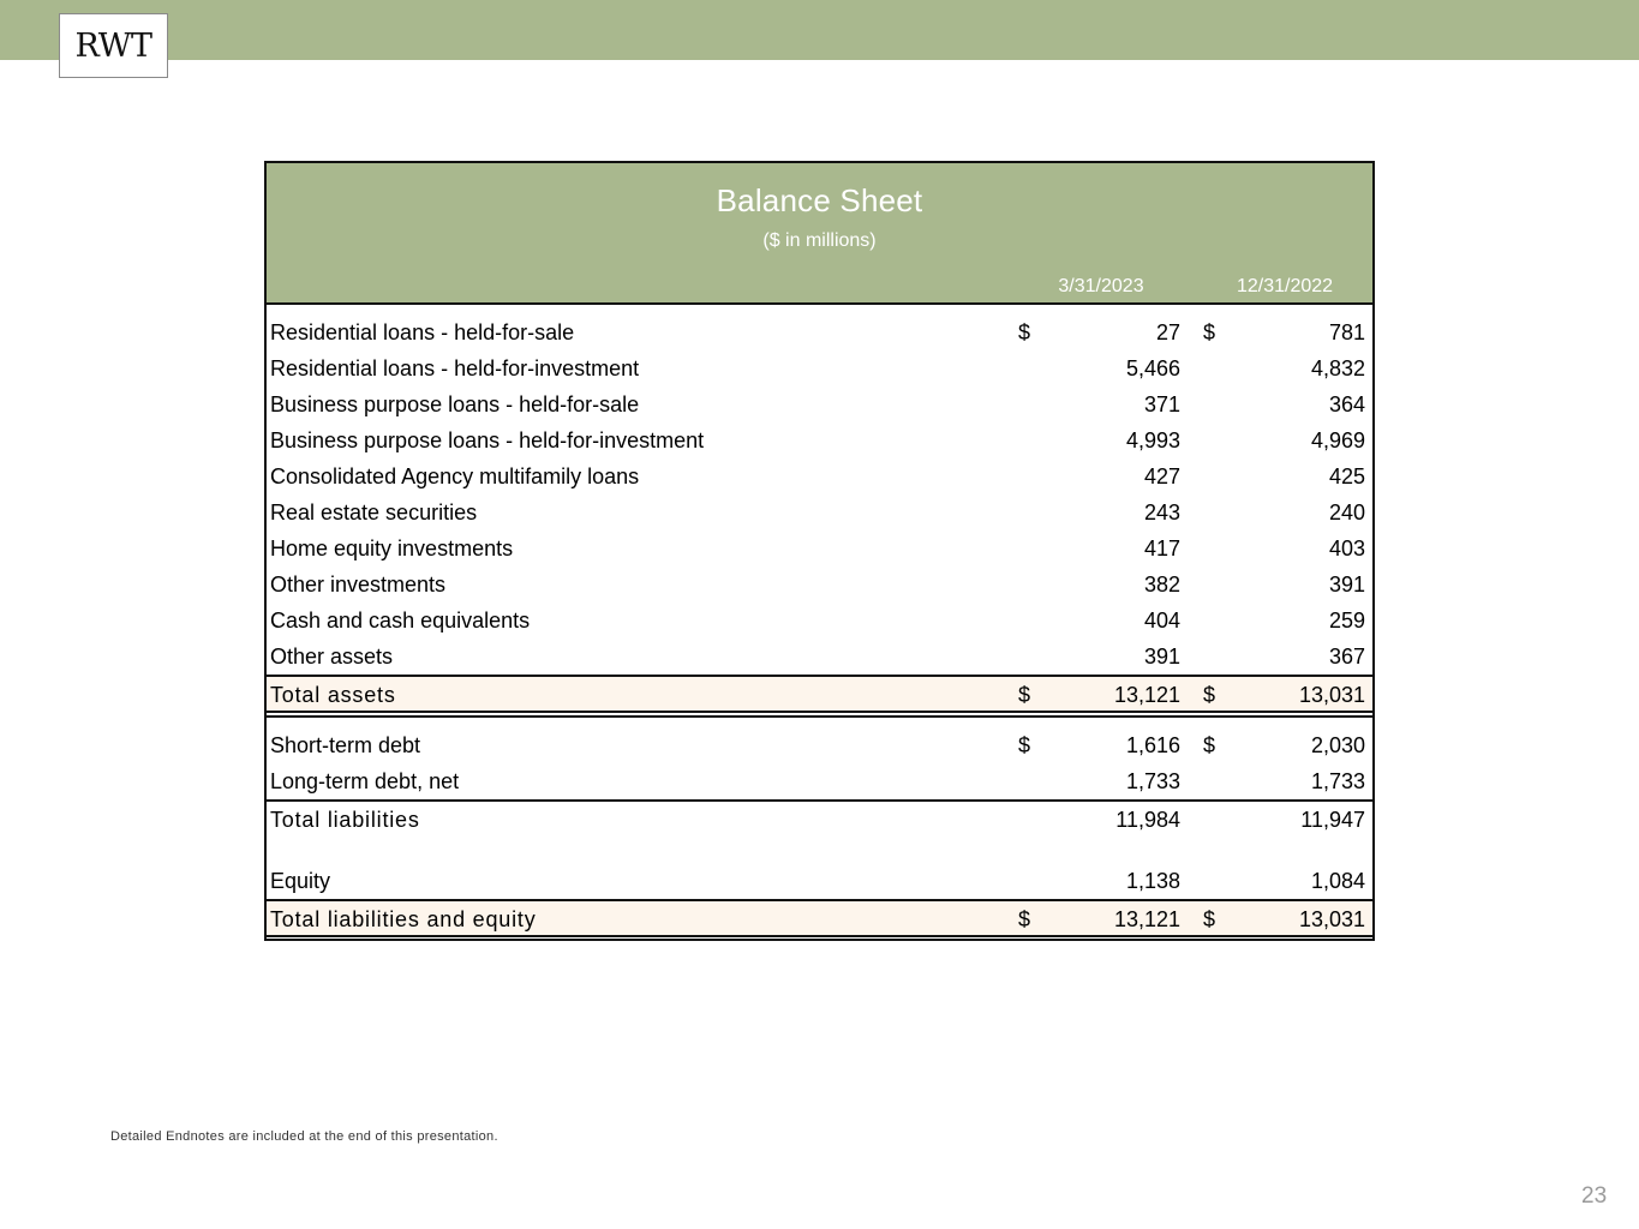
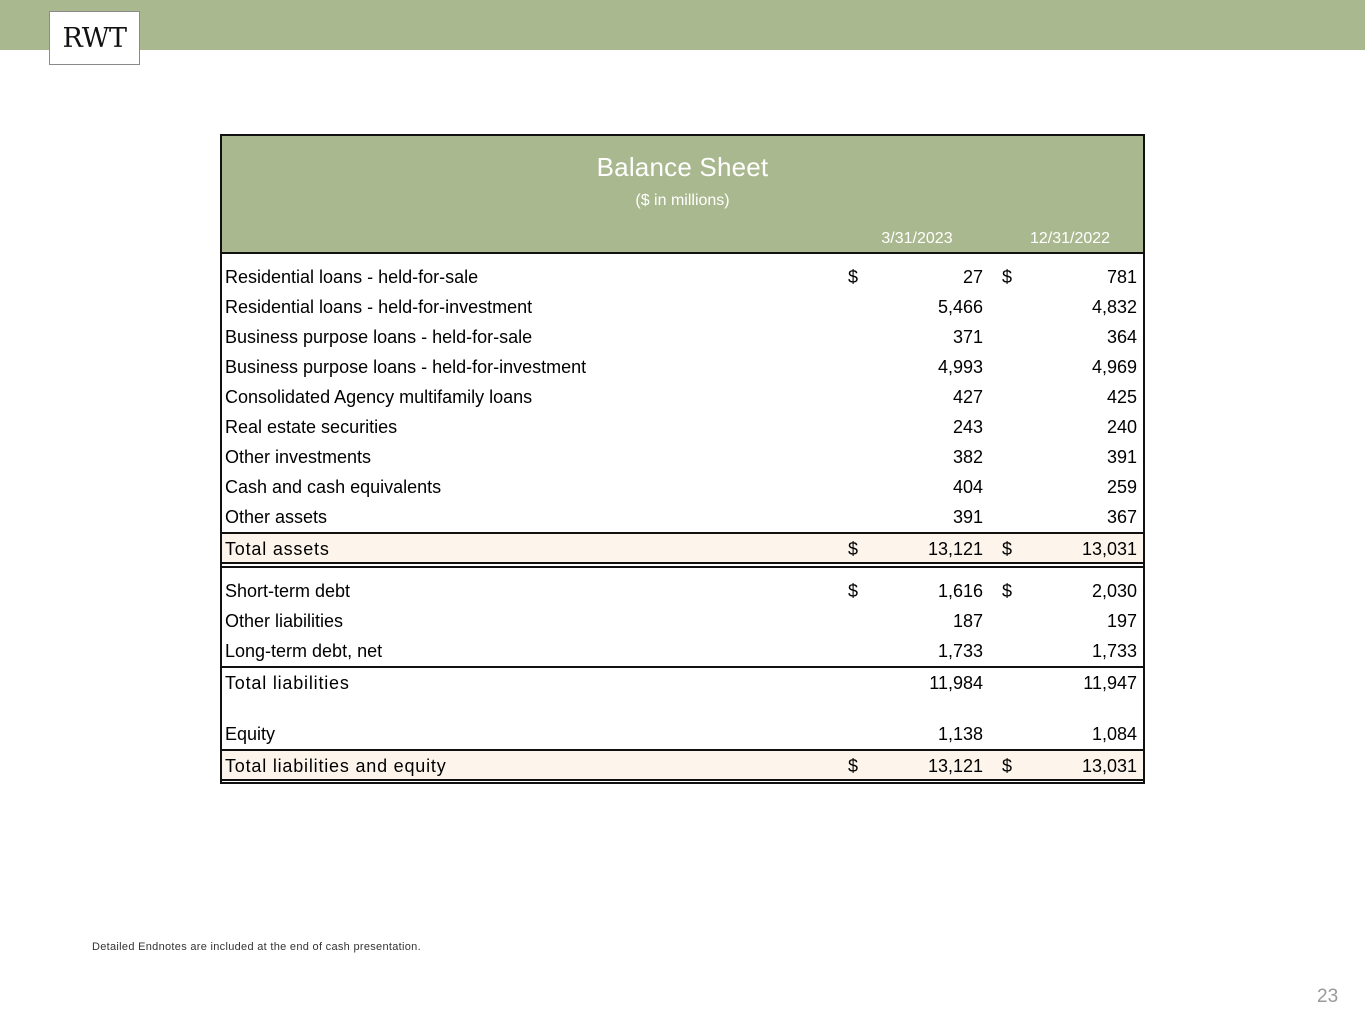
  RWT
  Balance Sheet
  ($ in millions)
  3/31/2023
  12/31/2022
  Residential loans - held-for-sale
  $
  27
  $
  781
  Residential loans - held-for-investment
  5,466
  4,832
  Business purpose loans - held-for-sale
  371
  364
  Business purpose loans - held-for-investment
  4,993
  4,969
  Consolidated Agency multifamily loans
  427
  425
  Real estate securities
  243
  240
- Home equity investments
- 417
- 403
  Other investments
  382
  391
  Cash and cash equivalents
  404
  259
  Other assets
  391
  367
  Total assets
  $
  13,121
  $
  13,031
  Short-term debt
  $
  1,616
  $
  2,030
+ Other liabilities
+ 187
+ 197
  Long-term debt, net
  1,733
  1,733
  Total liabilities
  11,984
  11,947
  Equity
  1,138
  1,084
  Total liabilities and equity
  $
  13,121
  $
  13,031
- Detailed Endnotes are included at the end of this presentation.
+ Detailed Endnotes are included at the end of cash presentation.
  23
